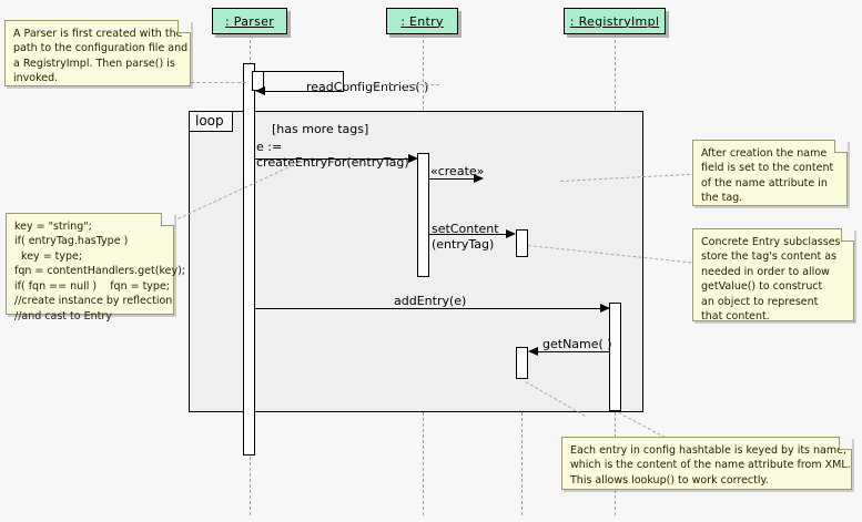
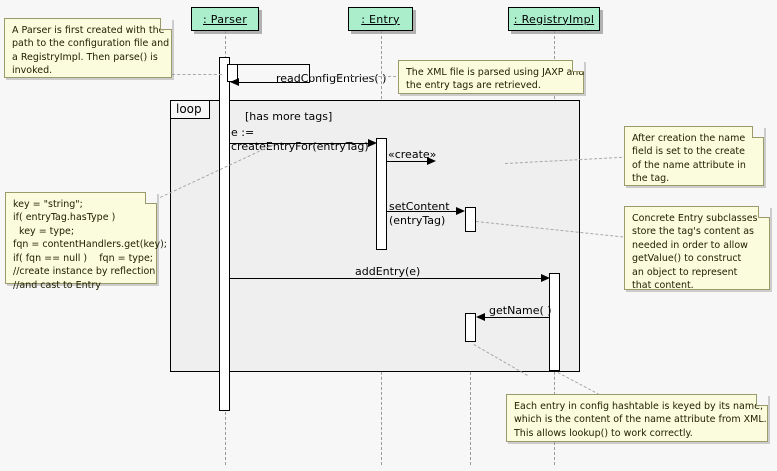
  : Parser
  : Entry
  : RegistryImpl
  loop
  [has more tags]
  readConfigEntries( )
  e :=
  createEntryFor(entryTag)
  «create»
  setContent
  (entryTag)
  addEntry(e)
  getName( )
  A Parser is first created with the
  path to the configuration file and
  a RegistryImpl. Then parse() is
  invoked.
+ The XML file is parsed using JAXP and
+ the entry tags are retrieved.
  key = "string";
  if( entryTag.hasType )
  key = type;
  fqn = contentHandlers.get(key);
  if( fqn == null ) fqn = type;
  //create instance by reflection
  //and cast to Entry
  After creation the name
- field is set to the content
+ field is set to the create
  of the name attribute in
  the tag.
  Concrete Entry subclasses
  store the tag's content as
  needed in order to allow
  getValue() to construct
  an object to represent
  that content.
  Each entry in config hashtable is keyed by its name,
  which is the content of the name attribute from XML.
  This allows lookup() to work correctly.
